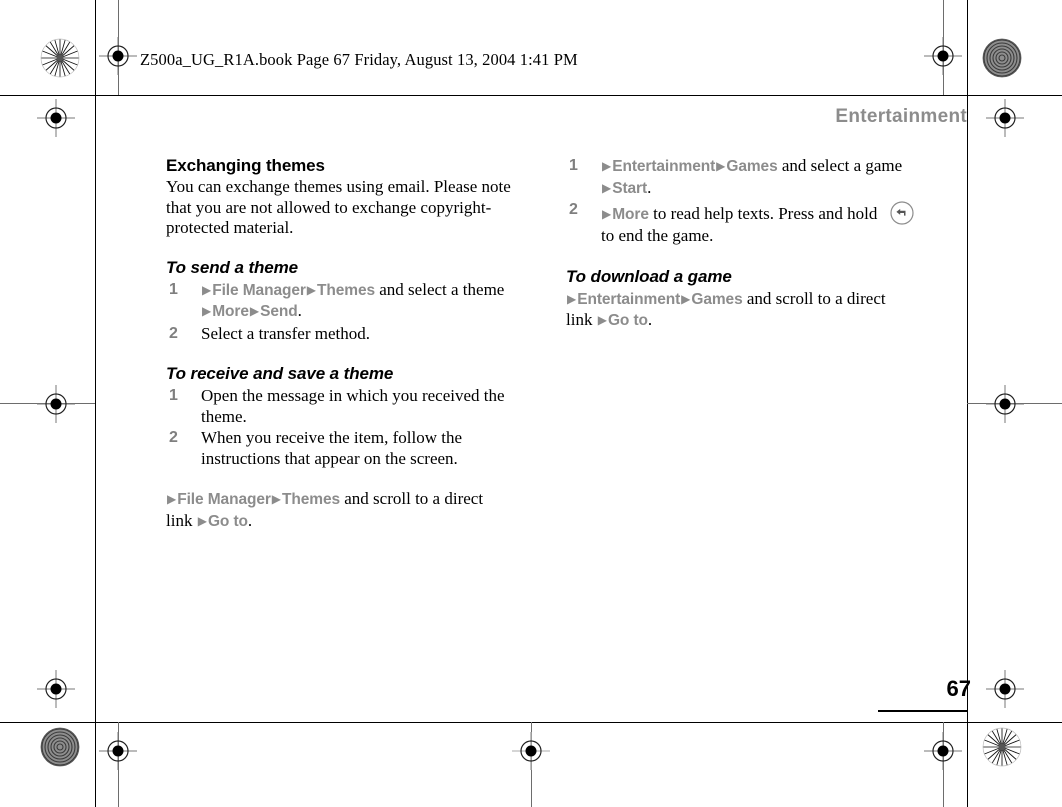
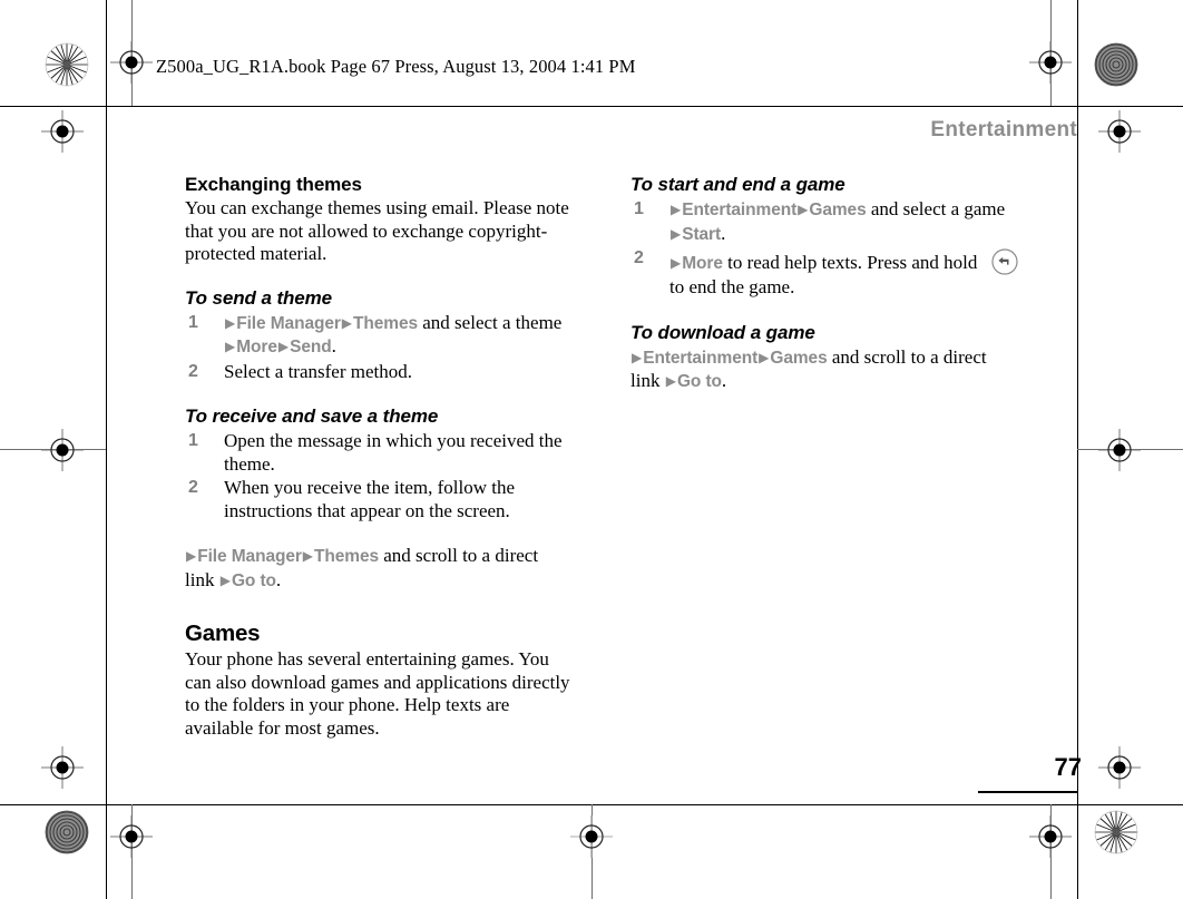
- Z500a_UG_R1A.book Page 67 Friday, August 13, 2004 1:41 PM
+ Z500a_UG_R1A.book Page 67 Press, August 13, 2004 1:41 PM
  Entertainment
  Exchanging themes
  You can exchange themes using email. Please note that you are not allowed to exchange copyright-protected material.
  To send a theme
  1
  ▶File Manager▶Themes and select a theme ▶More▶Send.
  2
  Select a transfer method.
  To receive and save a theme
  1
  Open the message in which you received the theme.
  2
  When you receive the item, follow the instructions that appear on the screen.
  ▶File Manager▶Themes and scroll to a direct link ▶Go to.
+ Games
+ Your phone has several entertaining games. You can also download games and applications directly to the folders in your phone. Help texts are available for most games.
+ To start and end a game
  1
  ▶Entertainment▶Games and select a game ▶Start.
  2
  ▶More to read help texts. Press and hold to end the game.
  To download a game
  ▶Entertainment▶Games and scroll to a direct link ▶Go to.
- 67
+ 77
